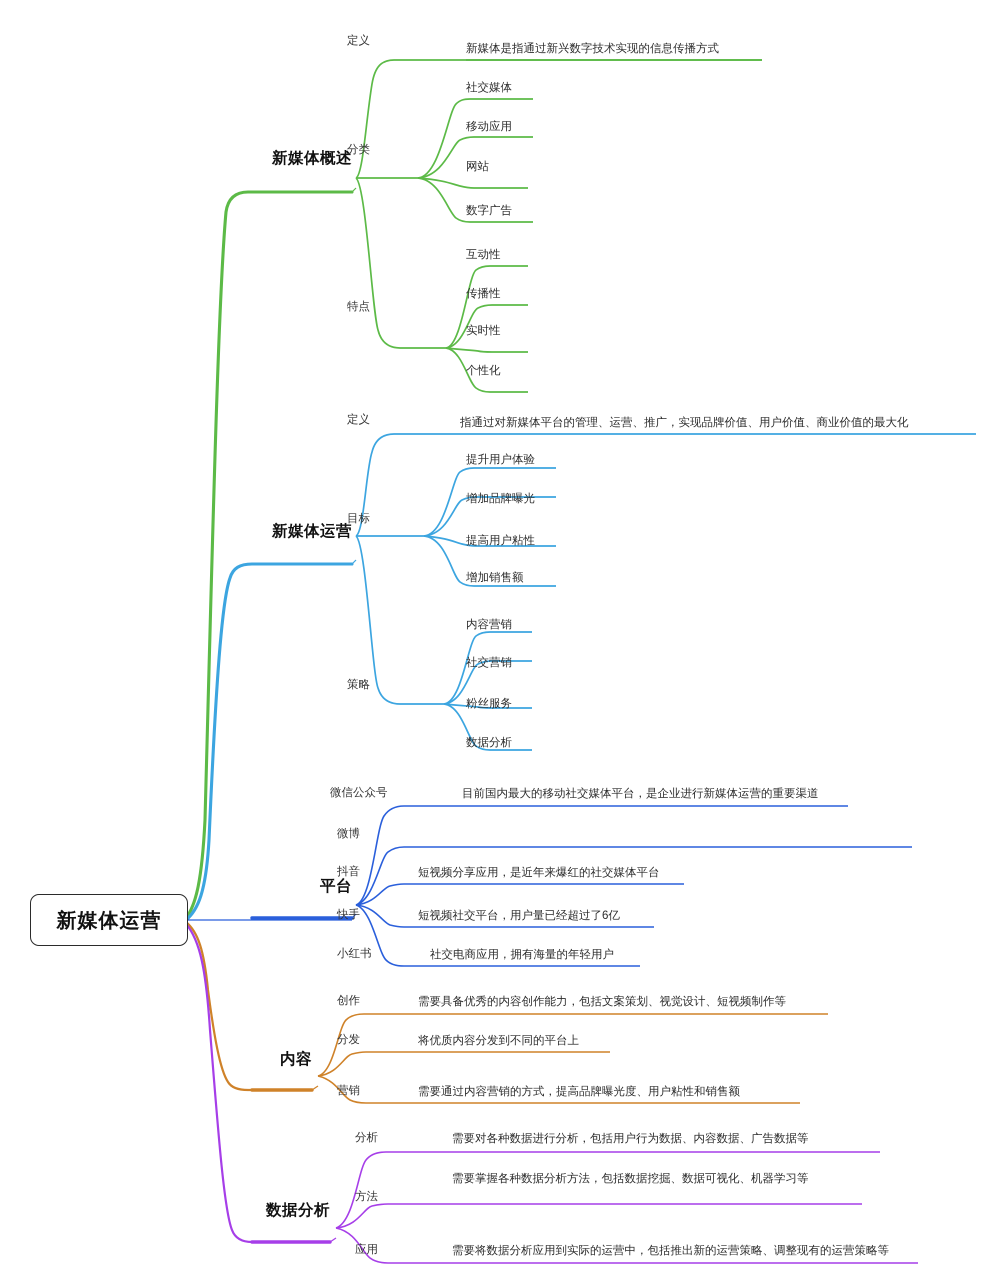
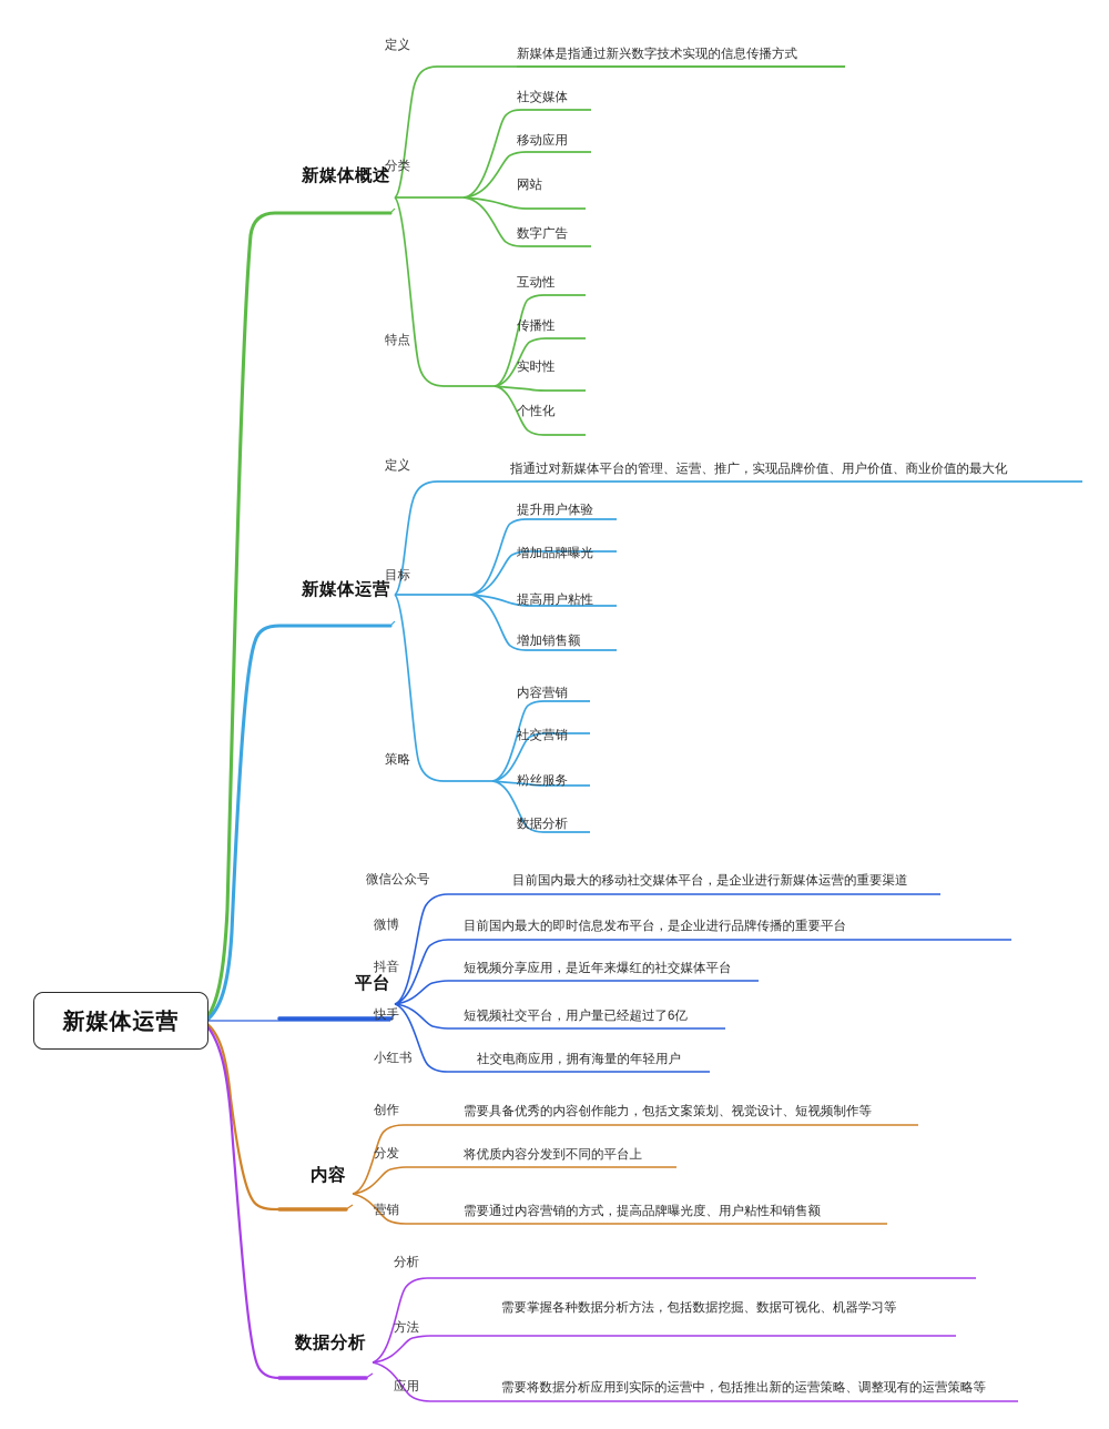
  新媒体运营
  新媒体概述
  定义
  新媒体是指通过新兴数字技术实现的信息传播方式
  分类
  社交媒体
  移动应用
  网站
  数字广告
  特点
  互动性
  传播性
  实时性
  个性化
  新媒体运营
  定义
  指通过对新媒体平台的管理、运营、推广，实现品牌价值、用户价值、商业价值的最大化
  目标
  提升用户体验
  增加品牌曝光
  提高用户粘性
  增加销售额
  策略
  内容营销
  社交营销
  粉丝服务
  数据分析
  平台
  微信公众号
  目前国内最大的移动社交媒体平台，是企业进行新媒体运营的重要渠道
  微博
+ 目前国内最大的即时信息发布平台，是企业进行品牌传播的重要平台
  抖音
  短视频分享应用，是近年来爆红的社交媒体平台
  快手
  短视频社交平台，用户量已经超过了6亿
  小红书
  社交电商应用，拥有海量的年轻用户
  内容
  创作
  需要具备优秀的内容创作能力，包括文案策划、视觉设计、短视频制作等
  分发
  将优质内容分发到不同的平台上
  营销
  需要通过内容营销的方式，提高品牌曝光度、用户粘性和销售额
  数据分析
  分析
- 需要对各种数据进行分析，包括用户行为数据、内容数据、广告数据等
  方法
  需要掌握各种数据分析方法，包括数据挖掘、数据可视化、机器学习等
  应用
  需要将数据分析应用到实际的运营中，包括推出新的运营策略、调整现有的运营策略等
